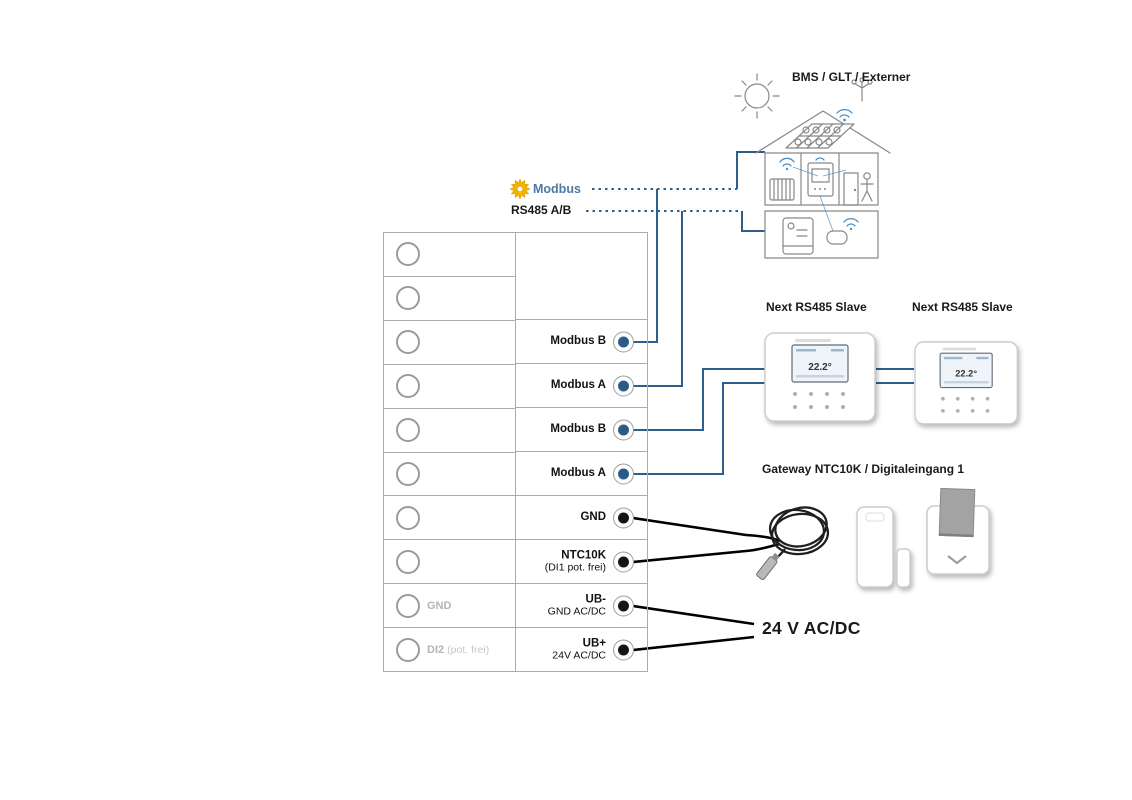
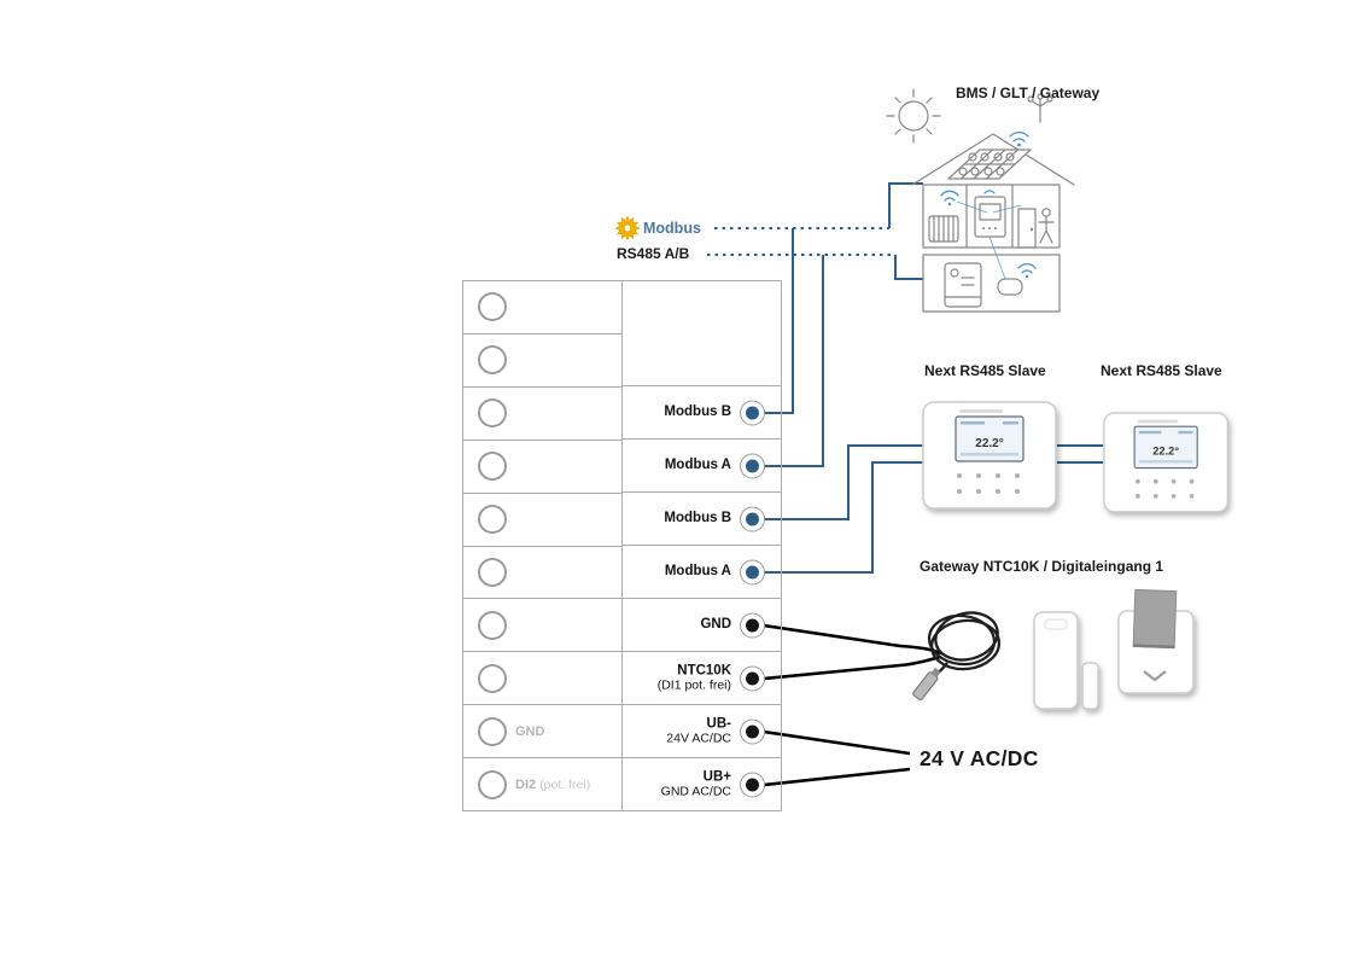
  GND
  DI2 (pot. frei)
  Modbus B
  Modbus A
  Modbus B
  Modbus A
  GND
  NTC10K
  (DI1 pot. frei)
  UB-
- GND AC/DC
+ 24V AC/DC
  UB+
- 24V AC/DC
+ GND AC/DC
- BMS / GLT / Externer
+ BMS / GLT / Gateway
  Modbus
  RS485 A/B
  Next RS485 Slave
  Next RS485 Slave
  Gateway NTC10K / Digitaleingang 1
  24 V AC/DC
